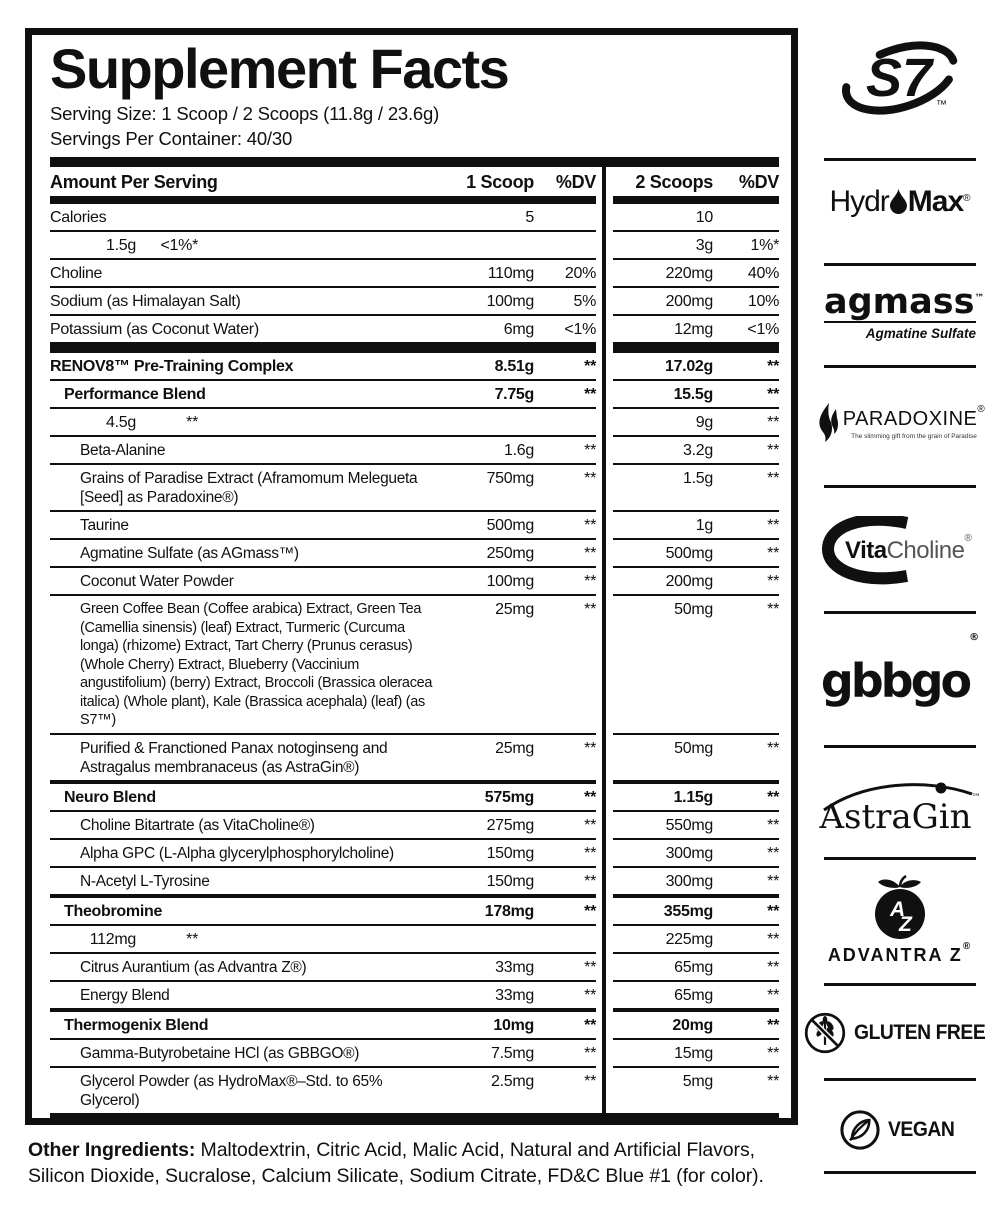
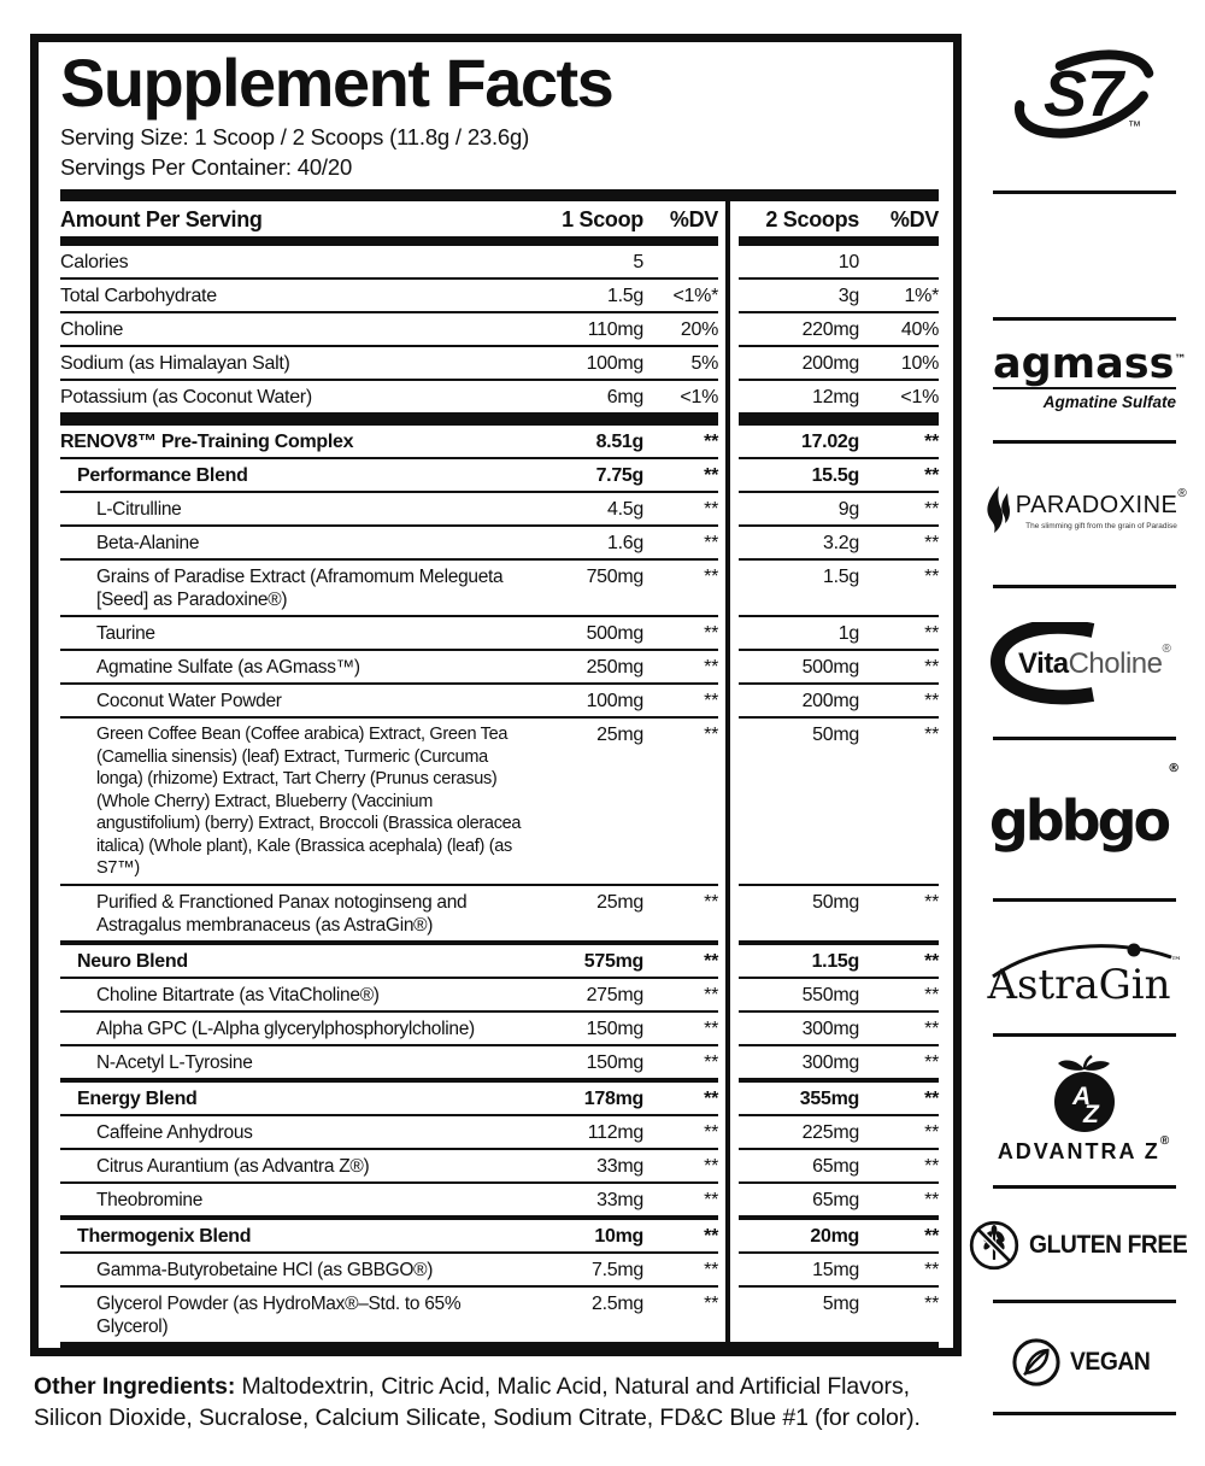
  Supplement Facts
  Serving Size: 1 Scoop / 2 Scoops (11.8g / 23.6g)
- Servings Per Container: 40/30
+ Servings Per Container: 40/20
  Amount Per Serving
  1 Scoop
  %DV
  2 Scoops
  %DV
  Calories
  5
  10
+ Total Carbohydrate
  1.5g
  <1%*
  3g
  1%*
  Choline
  110mg
  20%
  220mg
  40%
  Sodium (as Himalayan Salt)
  100mg
  5%
  200mg
  10%
  Potassium (as Coconut Water)
  6mg
  <1%
  12mg
  <1%
  RENOV8™ Pre-Training Complex
  8.51g
  **
  17.02g
  **
  Performance Blend
  7.75g
  **
  15.5g
  **
+ L-Citrulline
  4.5g
  **
  9g
  **
  Beta-Alanine
  1.6g
  **
  3.2g
  **
  Grains of Paradise Extract (Aframomum Melegueta [Seed] as Paradoxine®)
  750mg
  **
  1.5g
  **
  Taurine
  500mg
  **
  1g
  **
  Agmatine Sulfate (as AGmass™)
  250mg
  **
  500mg
  **
  Coconut Water Powder
  100mg
  **
  200mg
  **
  Green Coffee Bean (Coffee arabica) Extract, Green Tea (Camellia sinensis) (leaf) Extract, Turmeric (Curcuma longa) (rhizome) Extract, Tart Cherry (Prunus cerasus) (Whole Cherry) Extract, Blueberry (Vaccinium angustifolium) (berry) Extract, Broccoli (Brassica oleracea italica) (Whole plant), Kale (Brassica acephala) (leaf) (as S7™)
  25mg
  **
  50mg
  **
  Purified & Franctioned Panax notoginseng and Astragalus membranaceus (as AstraGin®)
  25mg
  **
  50mg
  **
  Neuro Blend
  575mg
  **
  1.15g
  **
  Choline Bitartrate (as VitaCholine®)
  275mg
  **
  550mg
  **
  Alpha GPC (L-Alpha glycerylphosphorylcholine)
  150mg
  **
  300mg
  **
  N-Acetyl L-Tyrosine
  150mg
  **
  300mg
  **
- Theobromine
+ Energy Blend
  178mg
  **
  355mg
  **
+ Caffeine Anhydrous
  112mg
  **
  225mg
  **
  Citrus Aurantium (as Advantra Z®)
  33mg
  **
  65mg
  **
- Energy Blend
+ Theobromine
  33mg
  **
  65mg
  **
  Thermogenix Blend
  10mg
  **
  20mg
  **
  Gamma-Butyrobetaine HCl (as GBBGO®)
  7.5mg
  **
  15mg
  **
  Glycerol Powder (as HydroMax®–Std. to 65% Glycerol)
  2.5mg
  **
  5mg
  **
  Other Ingredients: Maltodextrin, Citric Acid, Malic Acid, Natural and Artificial Flavors, Silicon Dioxide, Sucralose, Calcium Silicate, Sodium Citrate, FD&C Blue #1 (for color).
  S7
  ™
- Hydr
- Max
- ®
  agmass™
  Agmatine Sulfate
  PARADOXINE®
  VitaCholine®
  gbbgo®
  AstraGin™
  A
  Z
  ADVANTRA Z®
  GLUTEN FREE
  VEGAN
